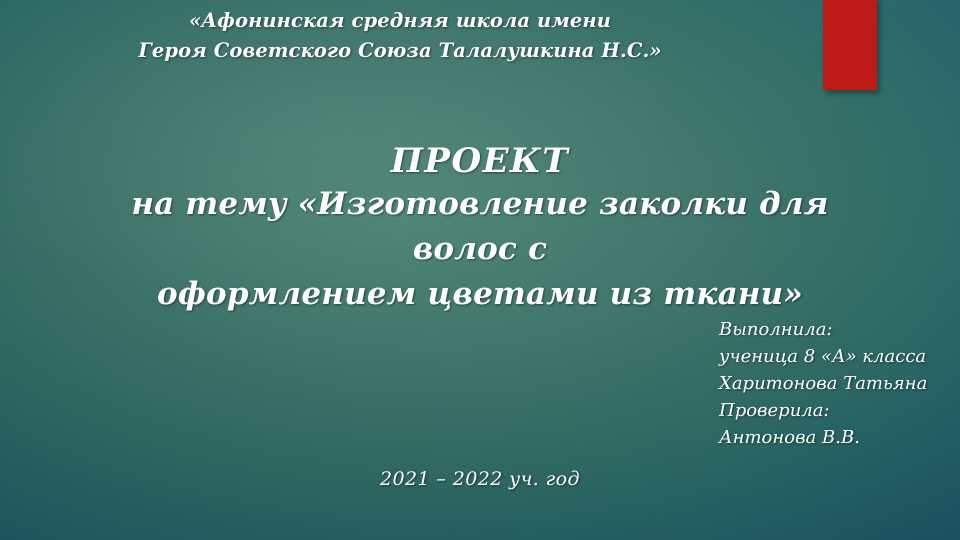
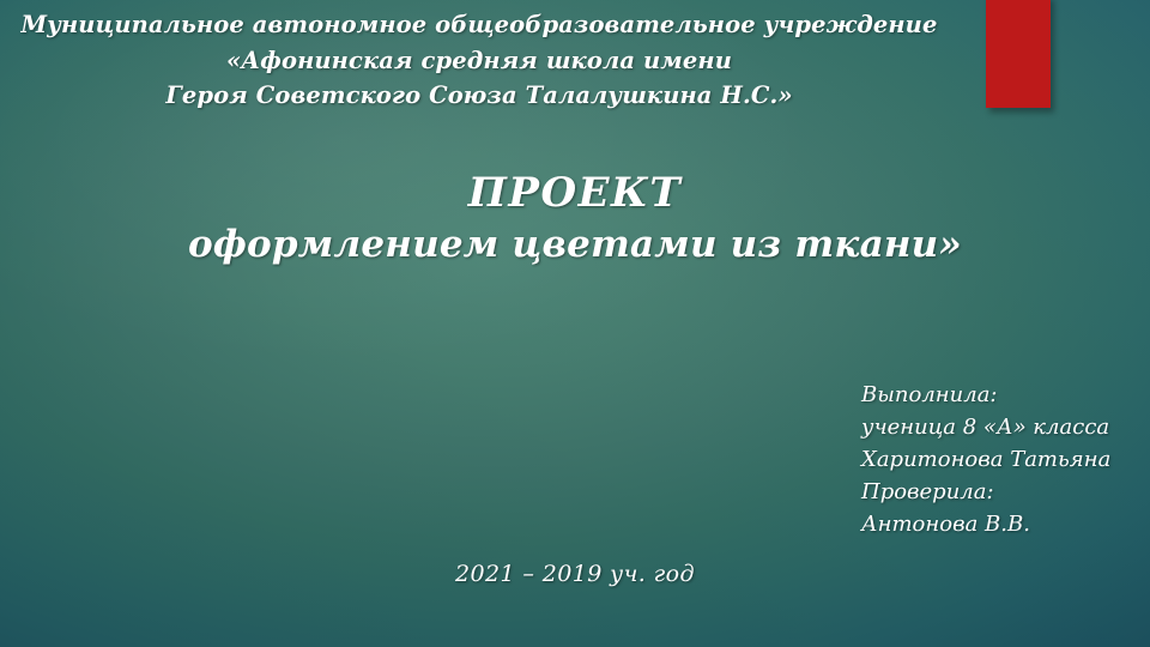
+ Муниципальное автономное общеобразовательное учреждение
  «Афонинская средняя школа имени
  Героя Советского Союза Талалушкина Н.С.»
  ПРОЕКТ
- на тему «Изготовление заколки для волос с
  оформлением цветами из ткани»
  Выполнила:
  ученица 8 «А» класса
  Харитонова Татьяна
  Проверила:
  Антонова В.В.
- 2021 – 2022 уч. год
+ 2021 – 2019 уч. год
